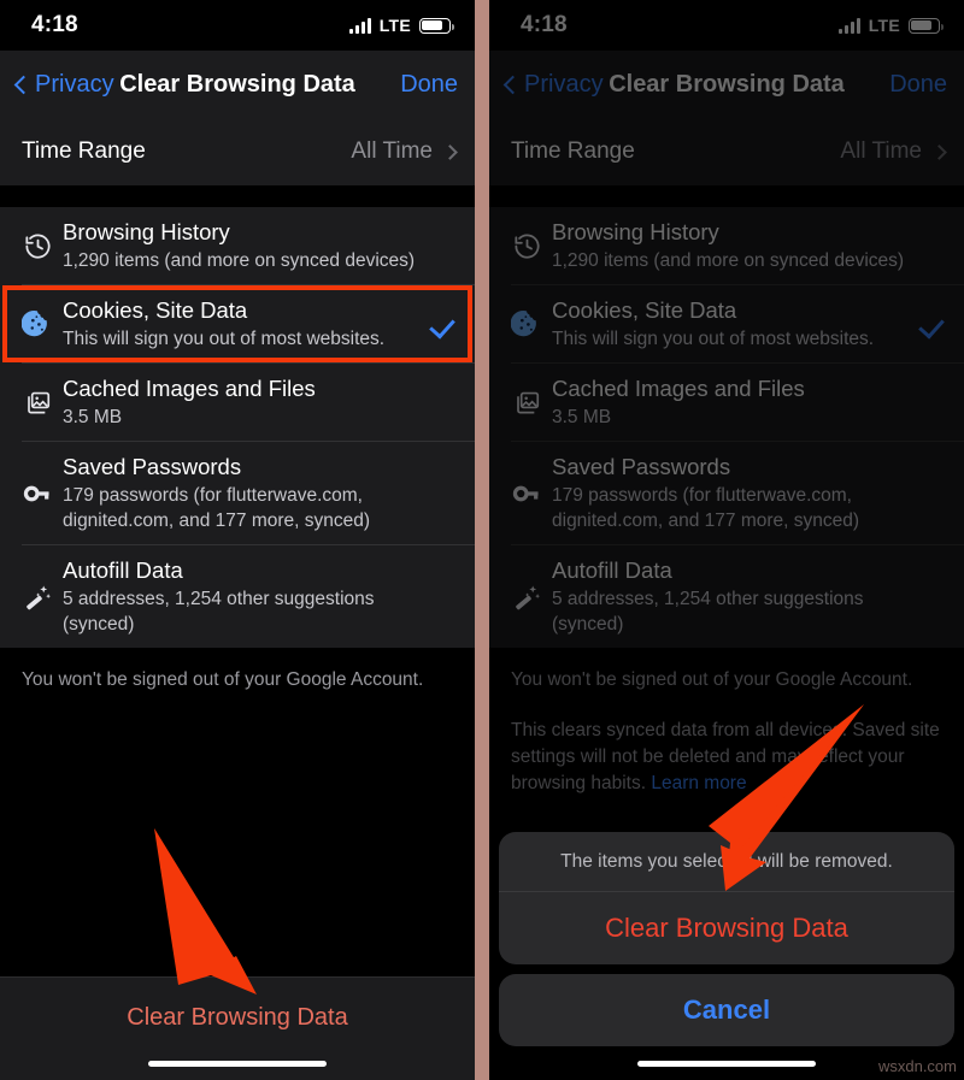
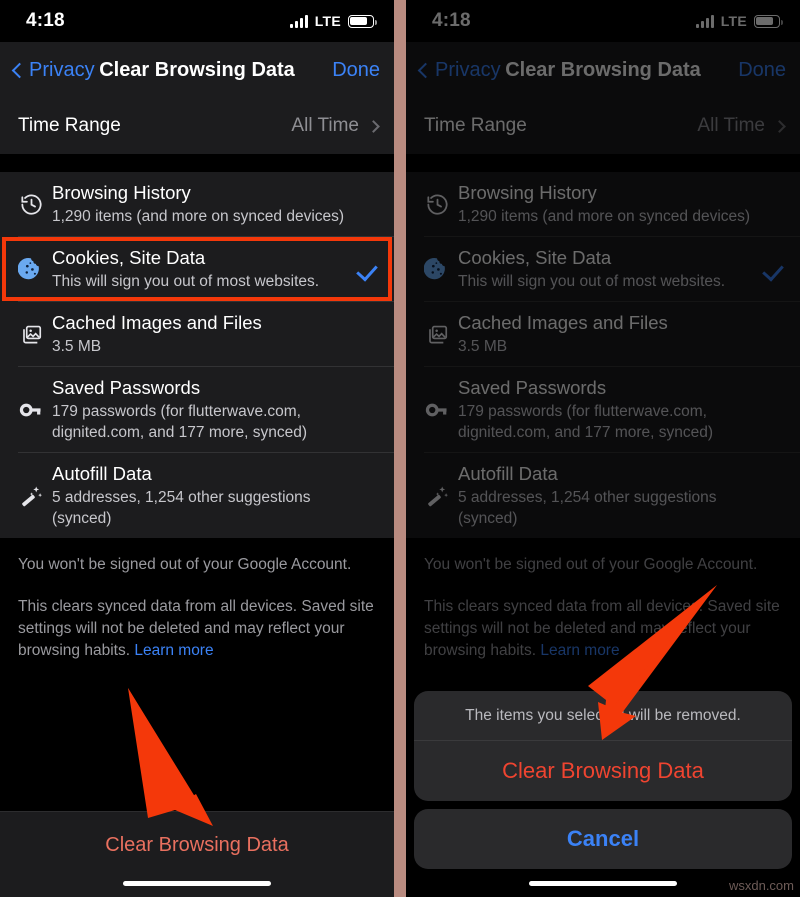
  4:18
  LTE
  Privacy
  Clear Browsing Data
  Done
  Time Range
  All Time
  Browsing History
  1,290 items (and more on synced devices)
  Cookies, Site Data
  This will sign you out of most websites.
  Cached Images and Files
  3.5 MB
  Saved Passwords
  179 passwords (for flutterwave.com, dignited.com, and 177 more, synced)
  Autofill Data
  5 addresses, 1,254 other suggestions (synced)
  You won't be signed out of your Google Account.
+ This clears synced data from all devices. Saved site settings will not be deleted and may reflect your browsing habits. Learn more
  Clear Browsing Data
  4:18
  LTE
  Privacy
  Clear Browsing Data
  Done
  Time Range
  All Time
  Browsing History
  1,290 items (and more on synced devices)
  Cookies, Site Data
  This will sign you out of most websites.
  Cached Images and Files
  3.5 MB
  Saved Passwords
  179 passwords (for flutterwave.com, dignited.com, and 177 more, synced)
  Autofill Data
  5 addresses, 1,254 other suggestions (synced)
  You won't be signed out of your Google Account.
  This clears synced data from all device Saved site settings will not be deleted and maflect your browsing habits. Learn more
  The items you selec will be removed.
  Clear Browsing Data
  Cancel
  wsxdn.com
